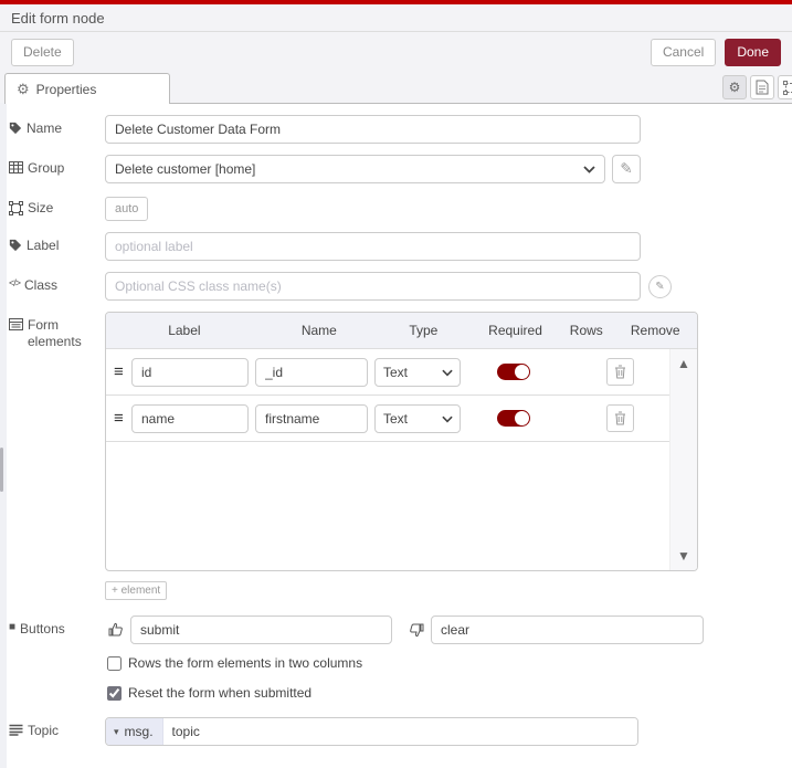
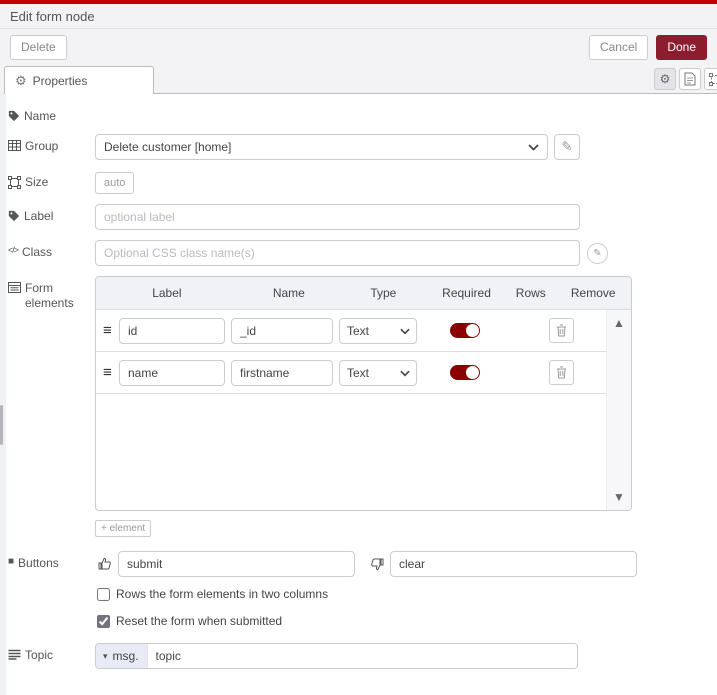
  Edit form node
  Delete
  Cancel
  Done
  ⚙
  Properties
  ⚙
  Name
- Delete Customer Data Form
  Group
  Delete customer [home]
  ✎
  Size
  auto
  Label
  optional label
  </>
  Class
  Optional CSS class name(s)
  ✎
  Form
  elements
  Label
  Name
  Type
  Required
  Rows
  Remove
  ≡
  id
  _id
  Text
  ≡
  name
  firstname
  Text
  ▲
  ▼
  + element
  ■
  Buttons
  submit
  clear
  Rows the form elements in two columns
  Reset the form when submitted
  Topic
  ▾
  msg.
  topic
